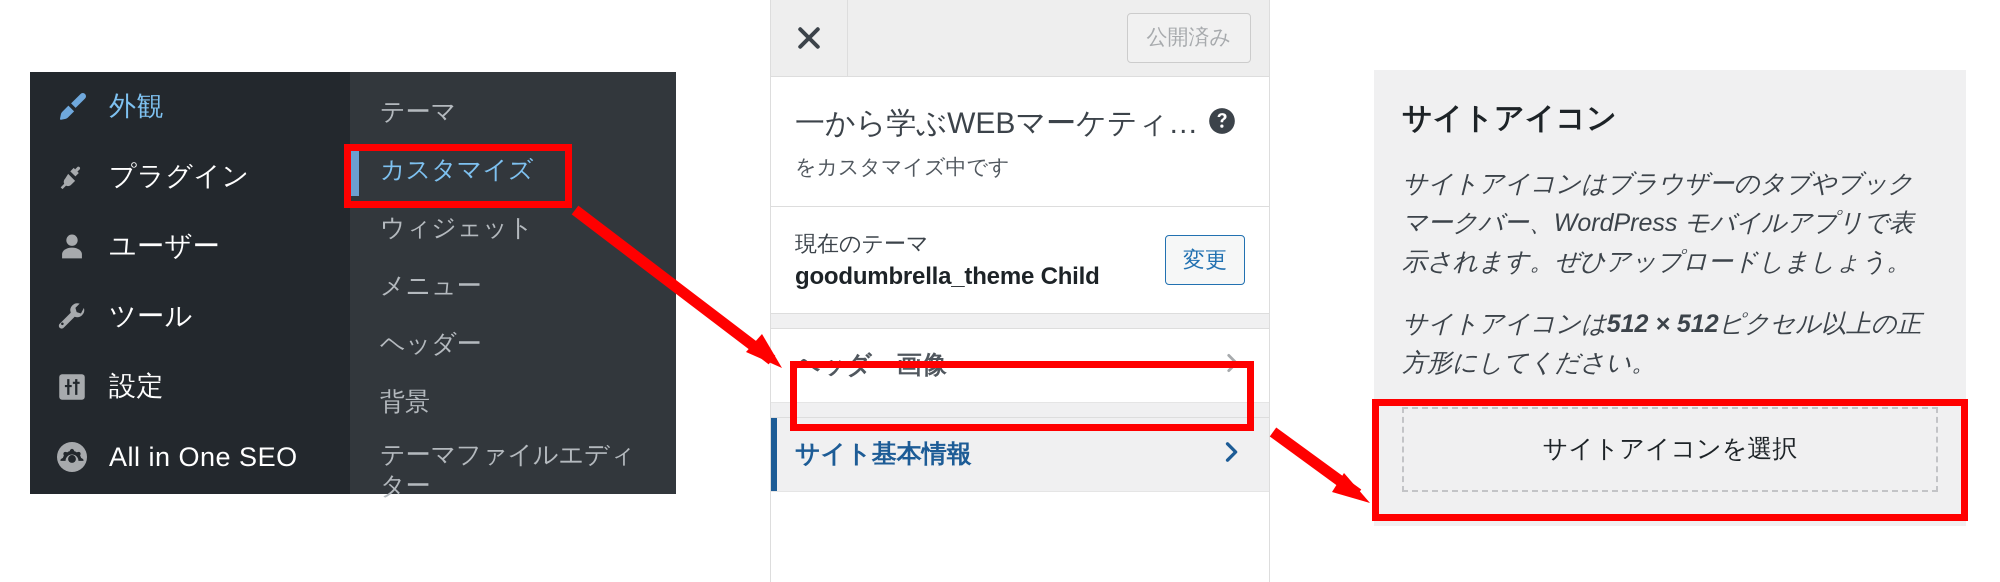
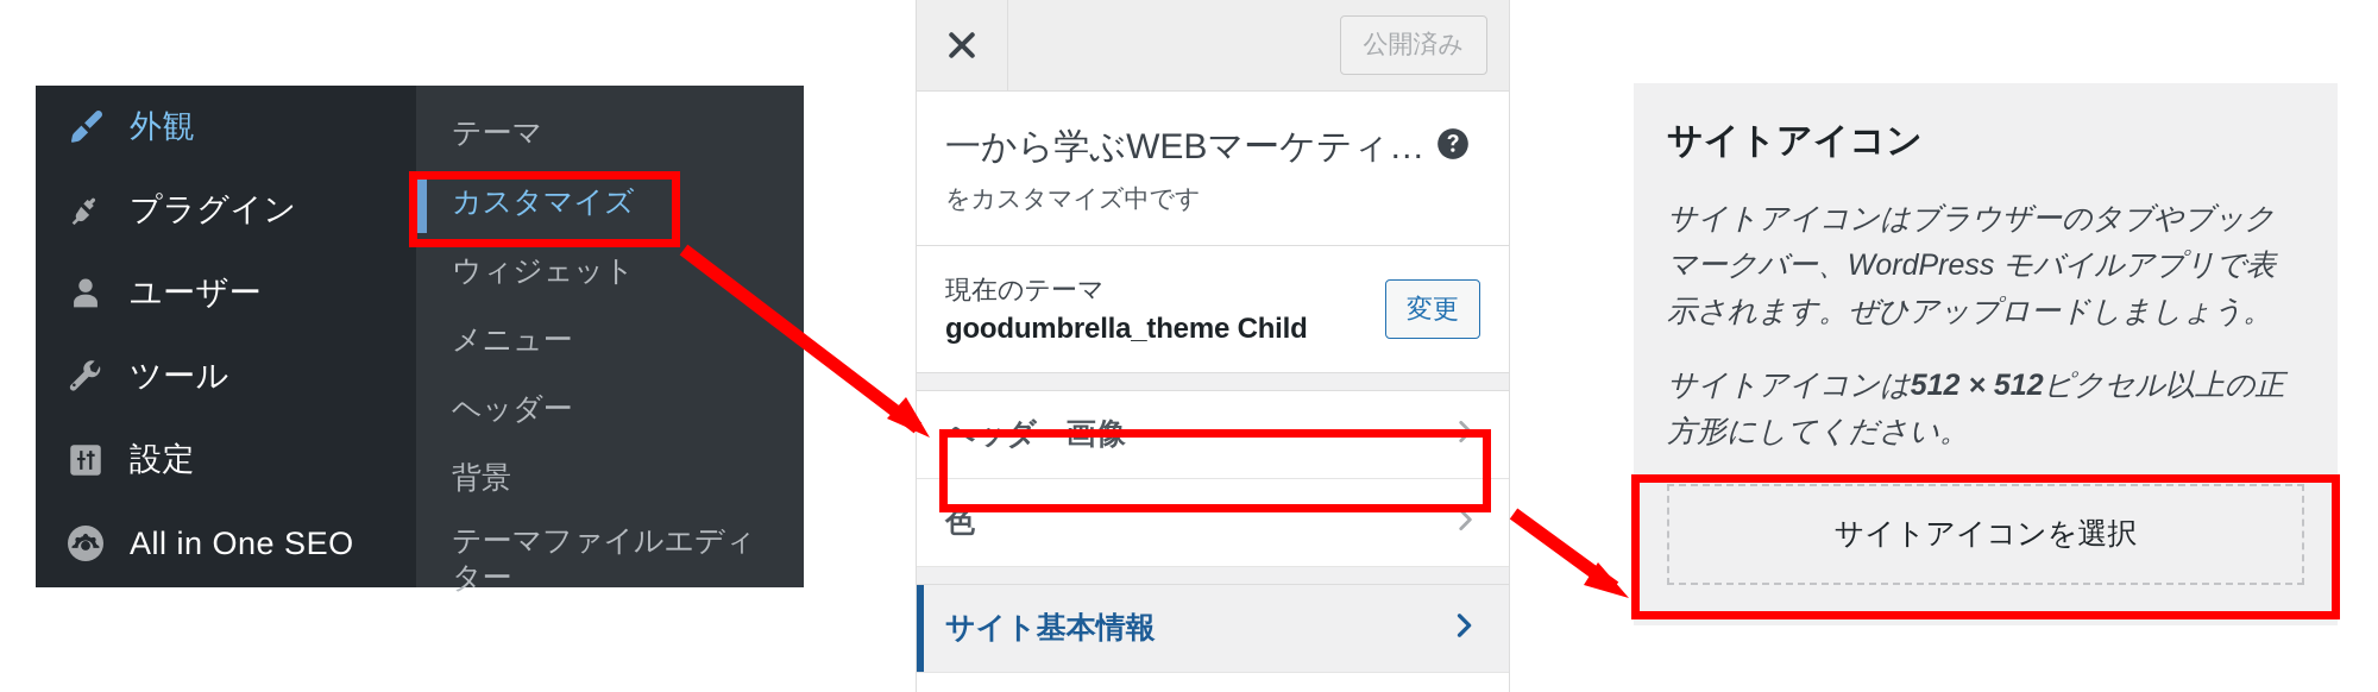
  外観
  プラグイン
  ユーザー
  ツール
  設定
  All in One SEO
  テーマ
  カスタマイズ
  ウィジェット
  メニュー
  ヘッダー
  背景
  テーマファイルエディター
  公開済み
  一から学ぶWEBマーケティ…
  をカスタマイズ中です
  現在のテーマ
  goodumbrella_theme Child
  変更
  ヘッダー画像
+ 色
  サイト基本情報
  サイトアイコン
  サイトアイコンはブラウザーのタブやブックマークバー、WordPress モバイルアプリで表示されます。ぜひアップロードしましょう。
  サイトアイコンは512 × 512ピクセル以上の正方形にしてください。
  サイトアイコンを選択
